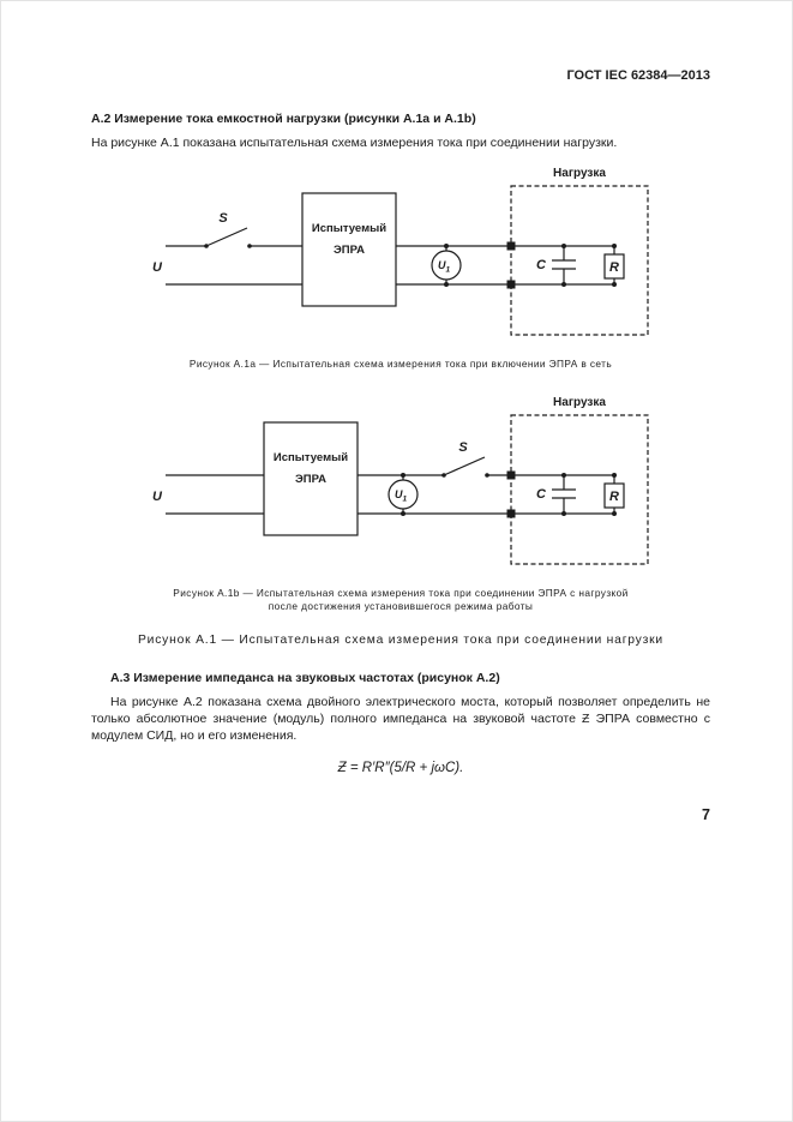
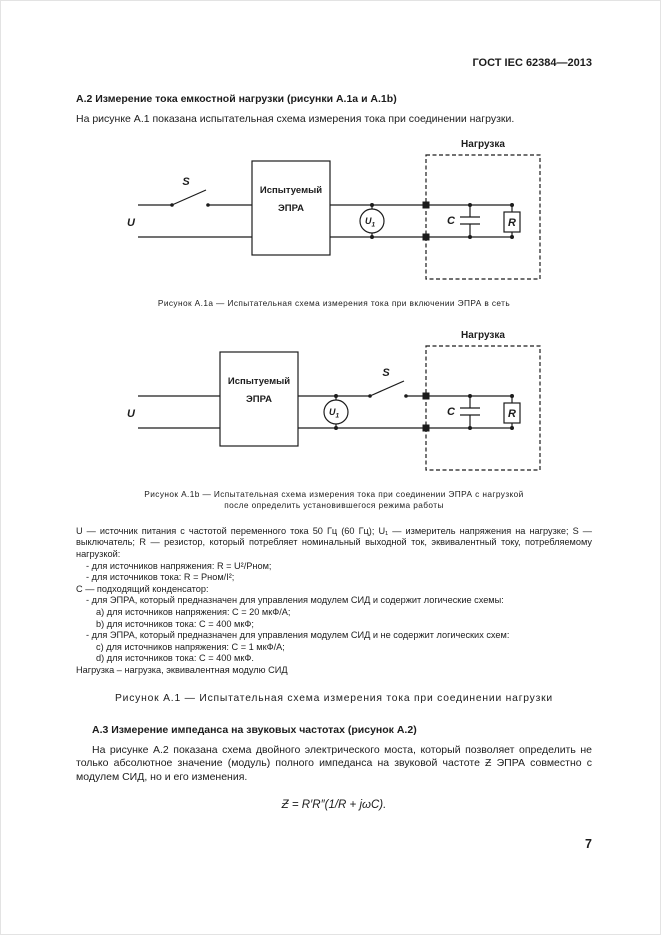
  ГОСТ IEC 62384—2013
  А.2 Измерение тока емкостной нагрузки (рисунки А.1а и А.1b)
  На рисунке А.1 показана испытательная схема измерения тока при соединении нагрузки.
  Нагрузка
  U
  S
  Испытуемый
  ЭПРА
  C
  R
  Рисунок А.1а — Испытательная схема измерения тока при включении ЭПРА в сеть
  Нагрузка
  U
  S
  Испытуемый
  ЭПРА
  C
  R
  Рисунок А.1b — Испытательная схема измерения тока при соединении ЭПРА с нагрузкой
- после достижения установившегося режима работы
+ после определить установившегося режима работы
+ U — источник питания с частотой переменного тока 50 Гц (60 Гц); U₁ — измеритель напряжения на нагрузке; S — выключатель; R — резистор, который потребляет номинальный выходной ток, эквивалентный току, потребляемому нагрузкой:
+ - для источников напряжения: R = U²/Pном;
+ - для источников тока: R = Pном/I²;
+ C — подходящий конденсатор:
+ - для ЭПРА, который предназначен для управления модулем СИД и содержит логические схемы:
+ а) для источников напряжения: C = 20 мкФ/А;
+ b) для источников тока: C = 400 мкФ;
+ - для ЭПРА, который предназначен для управления модулем СИД и не содержит логических схем:
+ с) для источников напряжения: C = 1 мкФ/А;
+ d) для источников тока: C = 400 мкФ.
+ Нагрузка – нагрузка, эквивалентная модулю СИД
  Рисунок А.1 — Испытательная схема измерения тока при соединении нагрузки
  А.3 Измерение импеданса на звуковых частотах (рисунок А.2)
  На рисунке А.2 показана схема двойного электрического моста, который позволяет определить не только абсолютное значение (модуль) полного импеданса на звуковой частоте Ƶ ЭПРА совместно с модулем СИД, но и его изменения.
- Ƶ = R′R″(5/R + jωC).
+ Ƶ = R′R″(1/R + jωC).
  7
